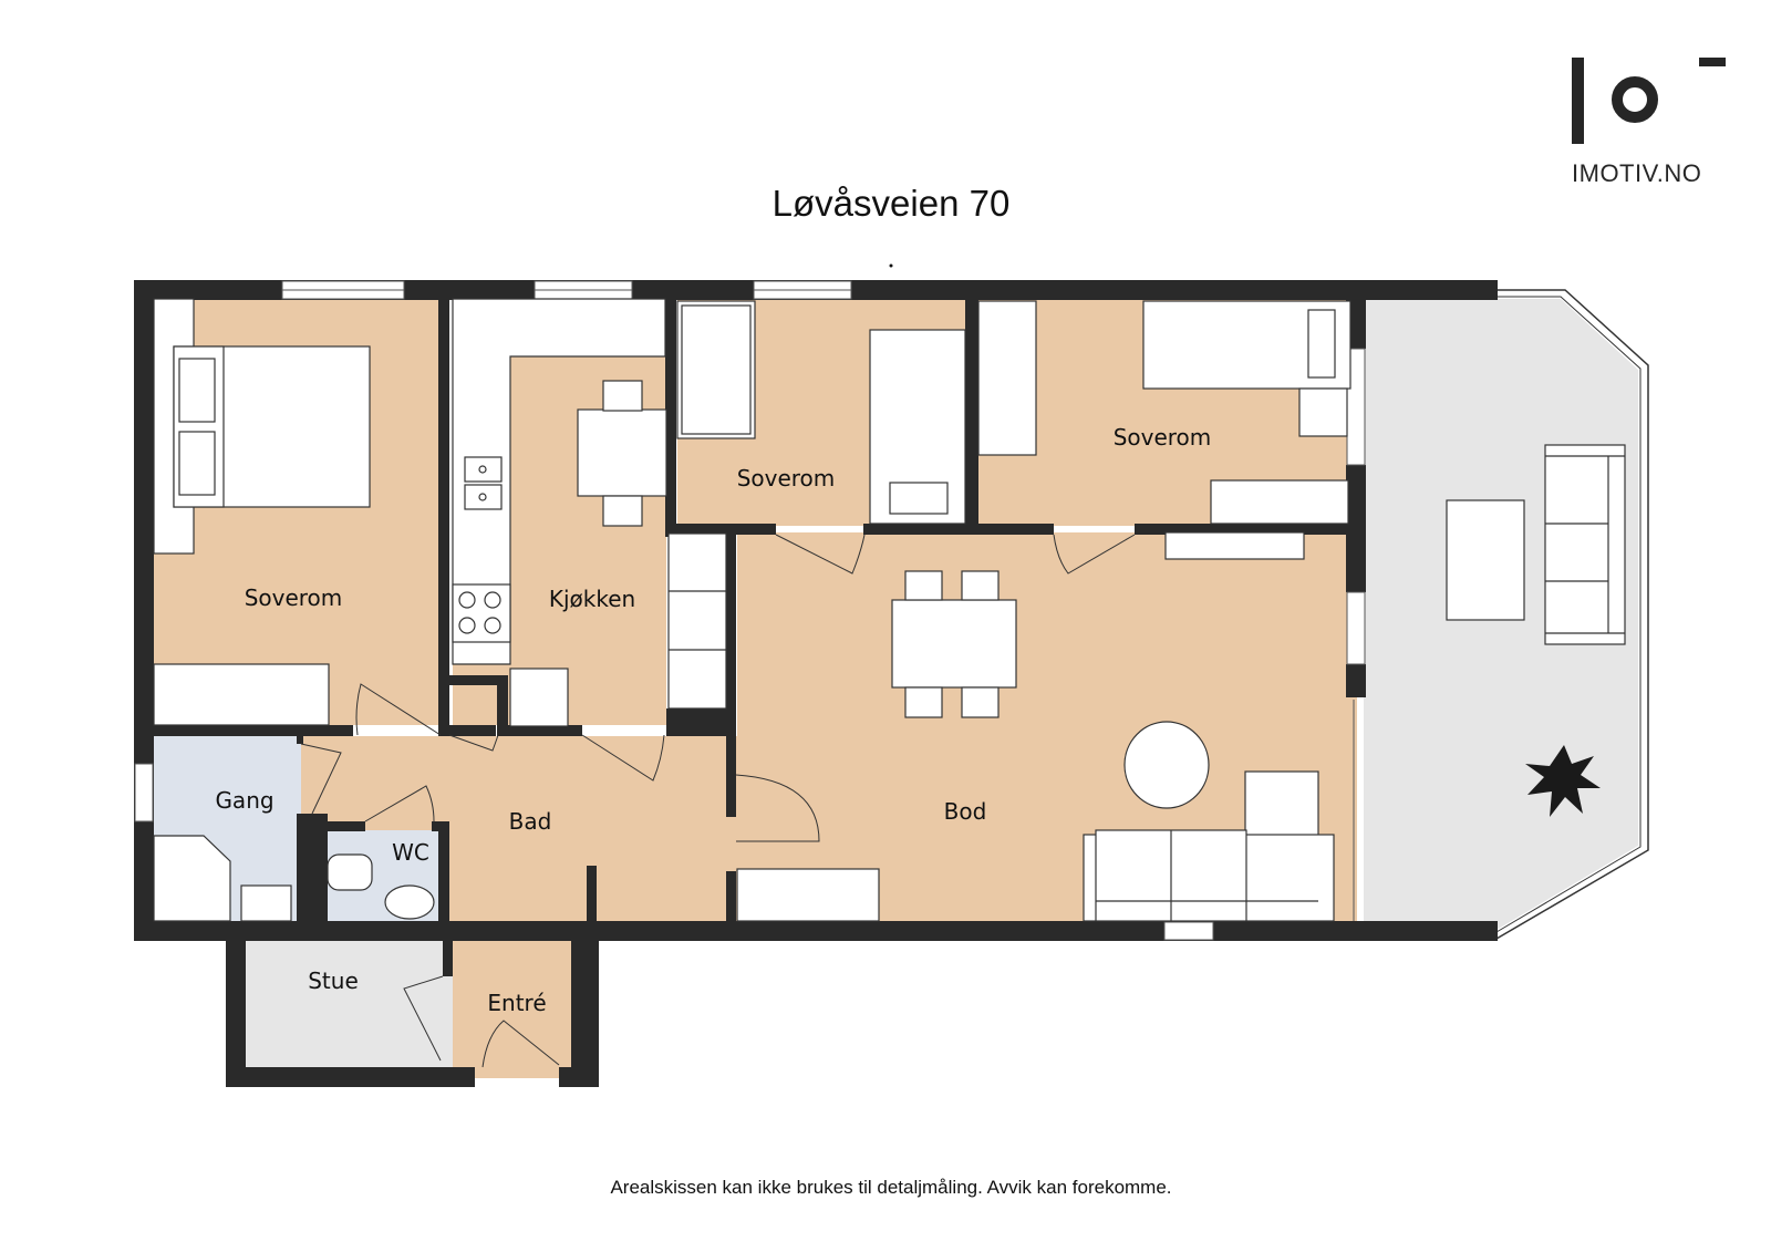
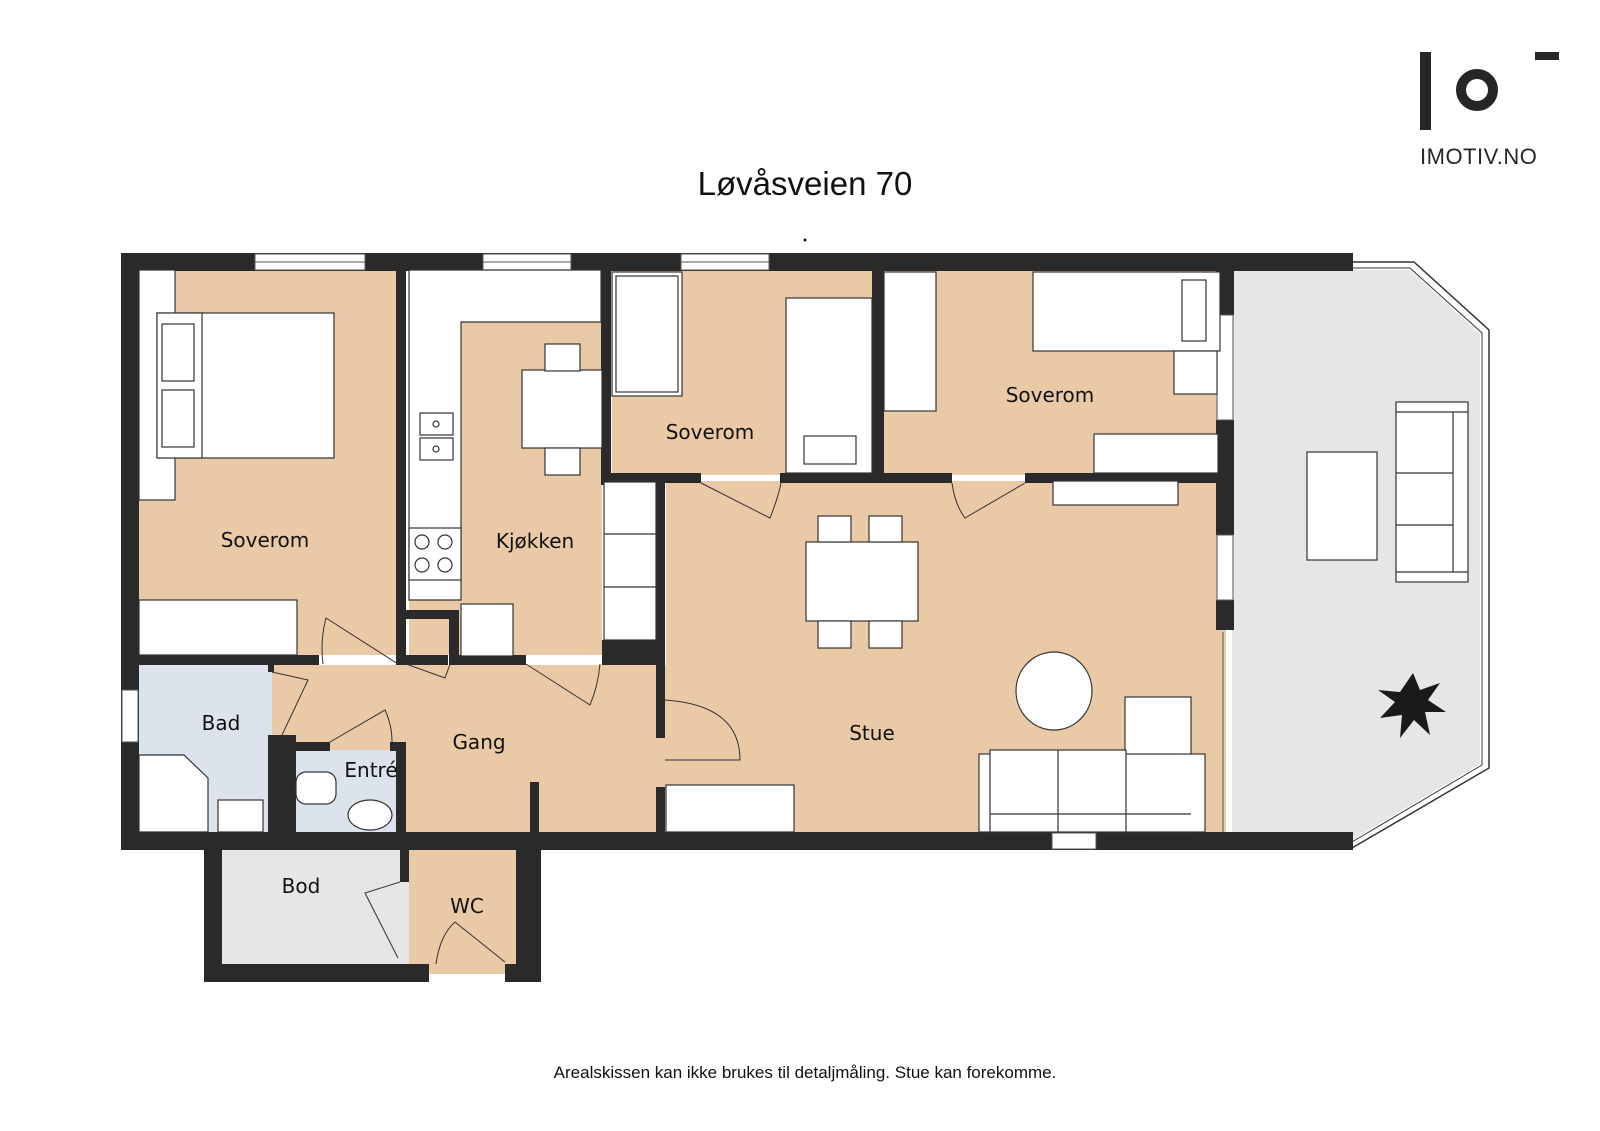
  IMOTIV.NO
  Løvåsveien 70
  Soverom
  Kjøkken
  Soverom
  Soverom
- Bod
+ Stue
- Gang
+ Bad
- WC
+ Entré
- Bad
+ Gang
- Stue
+ Bod
- Entré
+ WC
- Arealskissen kan ikke brukes til detaljmåling. Avvik kan forekomme.
+ Arealskissen kan ikke brukes til detaljmåling. Stue kan forekomme.
